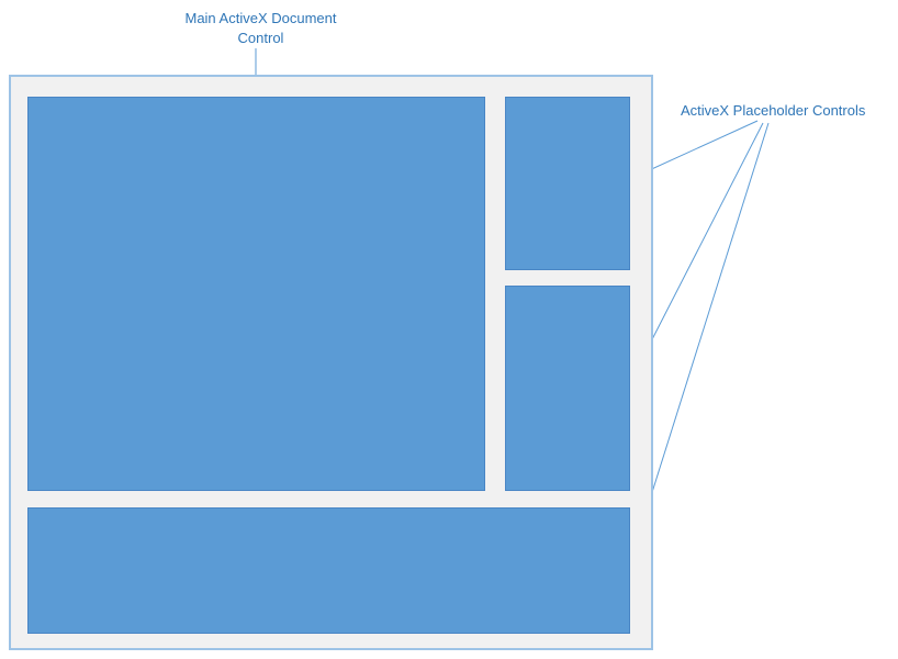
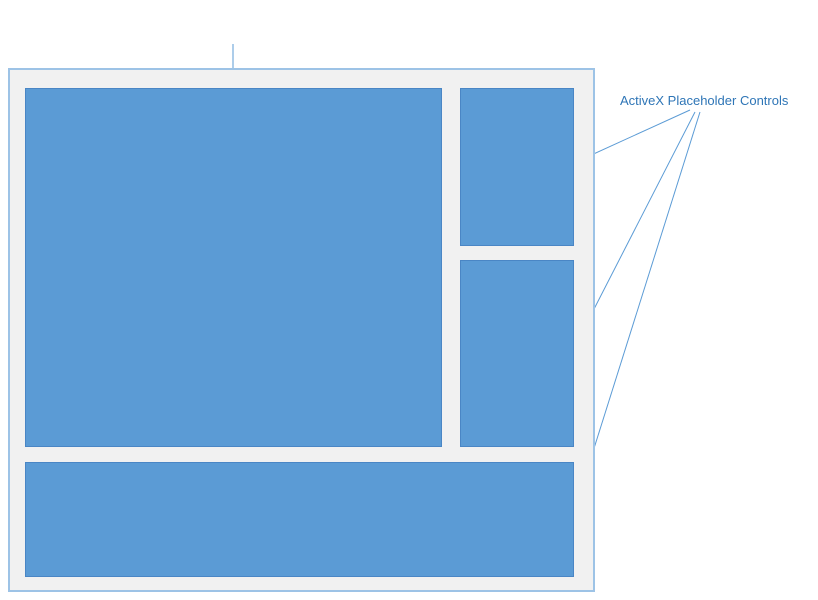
- Main ActiveX Document Control
  ActiveX Placeholder Controls
